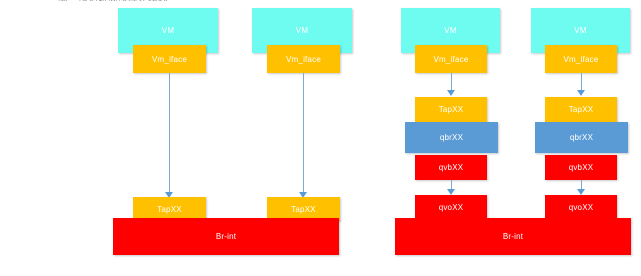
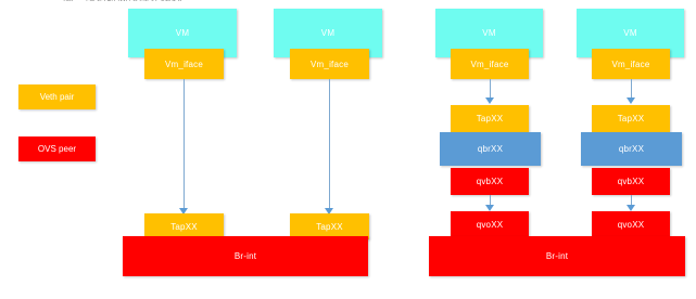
+ Veth pair
+ OVS peer
  VM
  Vm_iface
  TapXX
  VM
  Vm_iface
  TapXX
  Br-int
  VM
  Vm_iface
  TapXX
  qbrXX
  qvbXX
  qvoXX
  VM
  Vm_iface
  TapXX
  qbrXX
  qvbXX
  qvoXX
  Br-int
